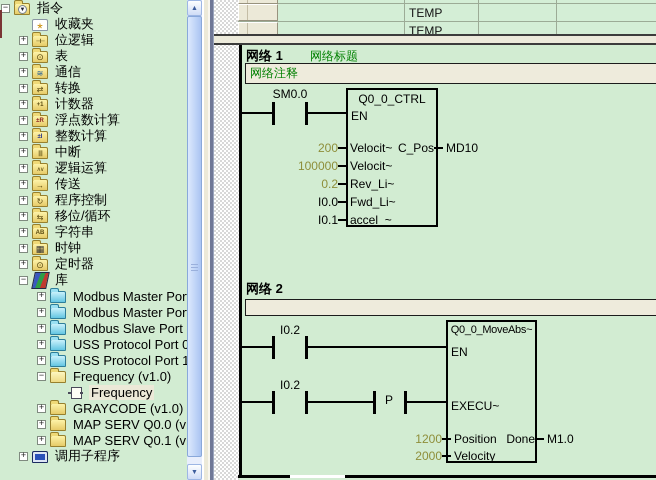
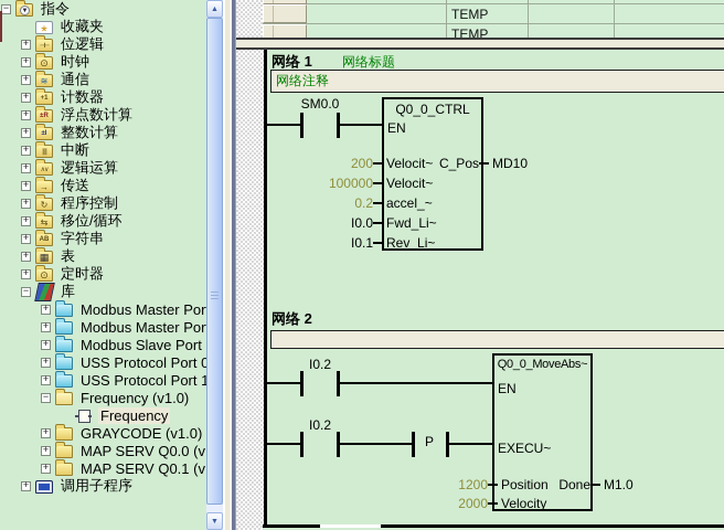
  指令
  收藏夹
  位逻辑
- 表
+ 时钟
  通信
- 转换
  计数器
  浮点数计算
  整数计算
  中断
  逻辑运算
  传送
  程序控制
  移位/循环
  字符串
- 时钟
+ 表
  定时器
  库
  Modbus Master Por
  Modbus Master Por
  Modbus Slave Port
  USS Protocol Port 0
  USS Protocol Port 1
  Frequency (v1.0)
  Frequency
  GRAYCODE (v1.0)
  MAP SERV Q0.0 (v
  MAP SERV Q0.1 (v
  调用子程序
  TEMP
  TEMP
  网络 1
  网络标题
  网络注释
  SM0.0
  Q0_0_CTRL
  EN
  200
  Velocit~
  100000
  Velocit~
  0.2
- Rev_Li~
+ accel_~
  I0.0
  Fwd_Li~
  I0.1
- accel_~
+ Rev_Li~
  C_Pos
  MD10
  网络 2
  I0.2
  I0.2
  P
  Q0_0_MoveAbs~
  EN
  EXECU~
  1200
  Position
  2000
  Velocity
  Done
  M1.0
